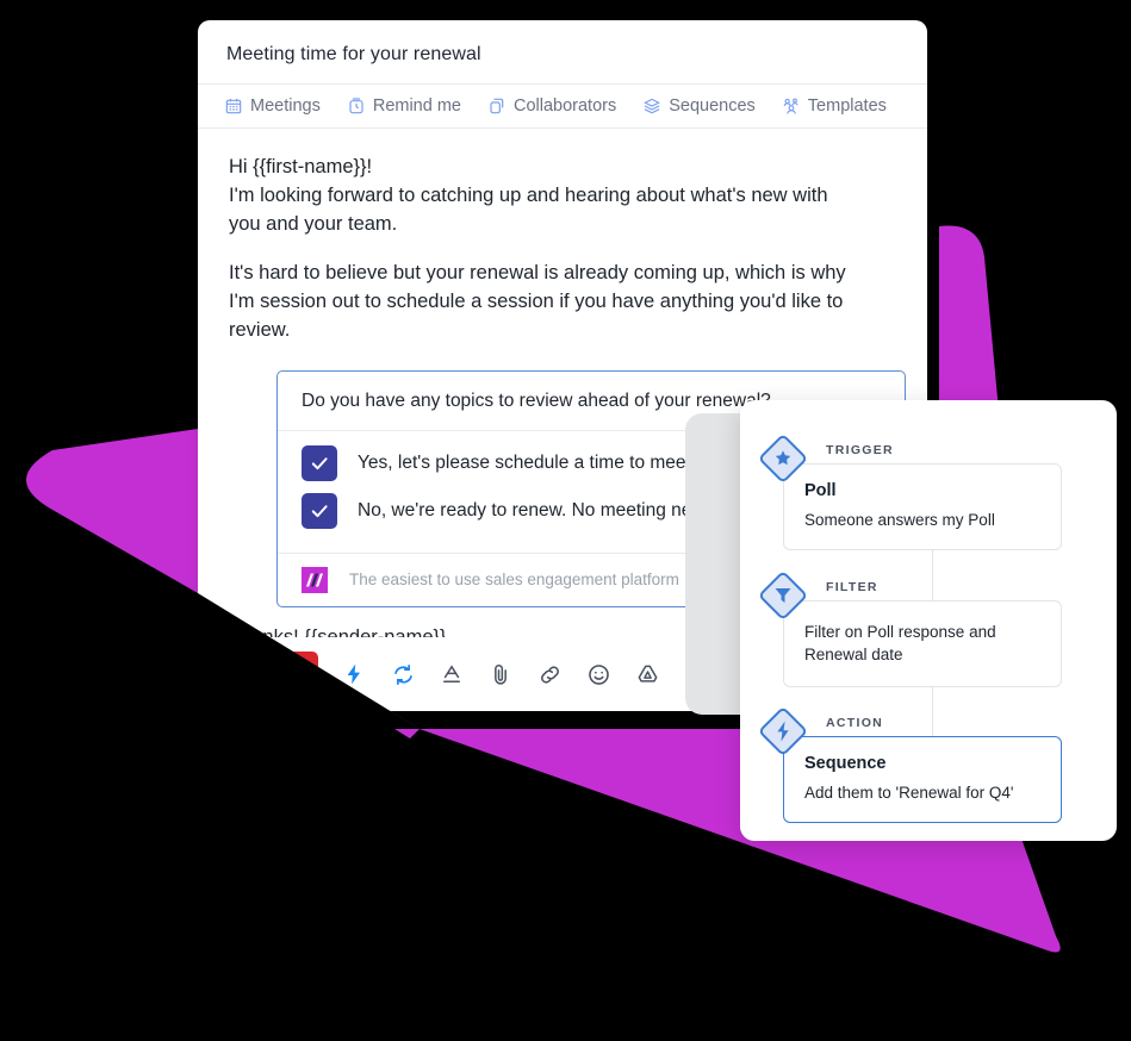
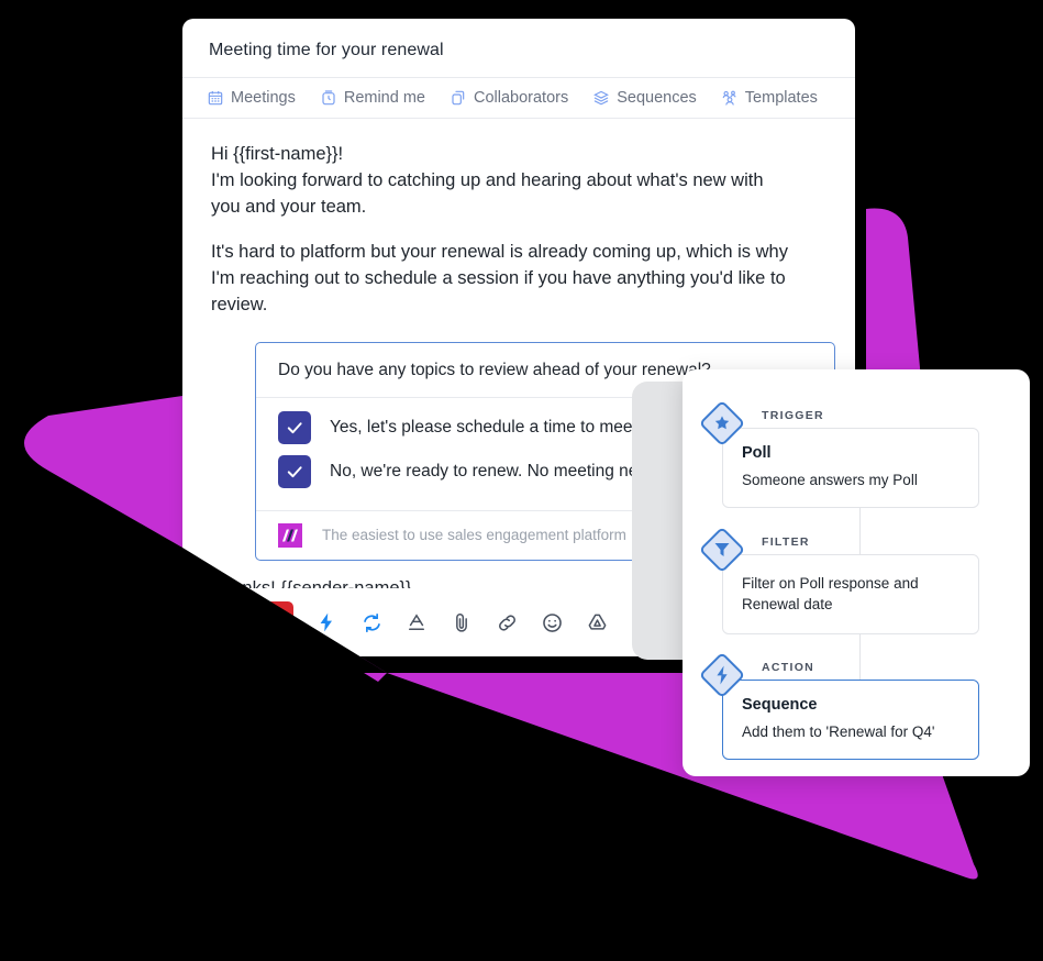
  Meeting time for your renewal
  Meetings
  Remind me
  Collaborators
  Sequences
  Templates
  Hi {{first-name}}!
  I'm looking forward to catching up and hearing about what's new with
  you and your team.
- It's hard to believe but your renewal is already coming up, which is why
+ It's hard to platform but your renewal is already coming up, which is why
- I'm session out to schedule a session if you have anything you'd like to
+ I'm reaching out to schedule a session if you have anything you'd like to
  review.
  Do you have any topics to review ahead of your renew
  Yes, let's please schedule a time to mee
  No, we're ready to renew. No meeting n
  The easiest to use sales engagement platform
  TRIGGER
  Poll
  Someone answers my Poll
  FILTER
  Filter on Poll response and Renewal date
  ACTION
  Sequence
  Add them to 'Renewal for Q4'
